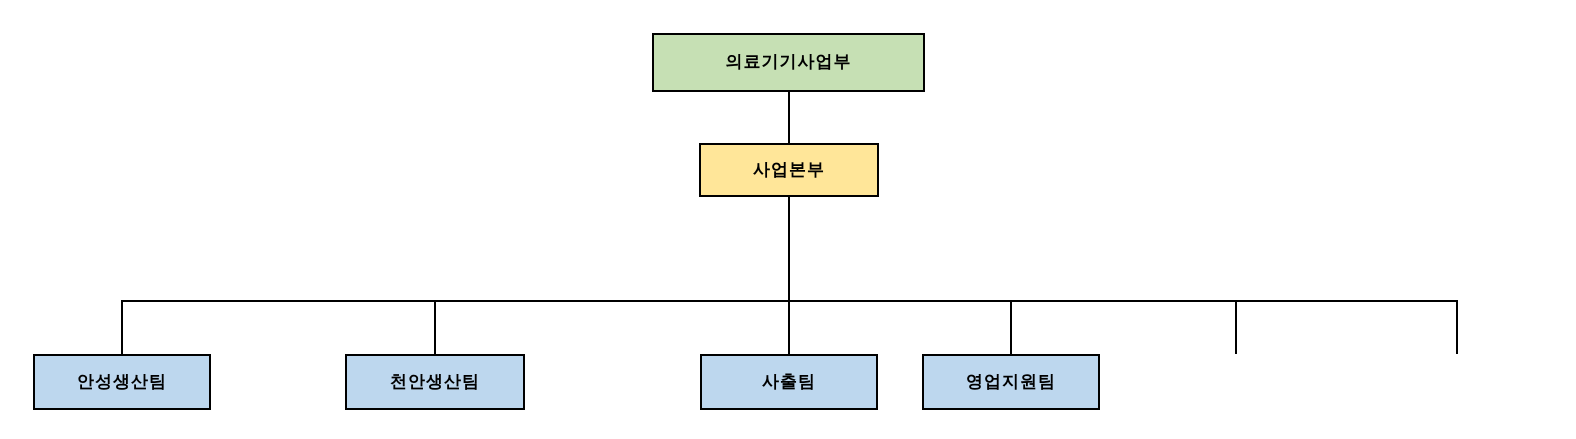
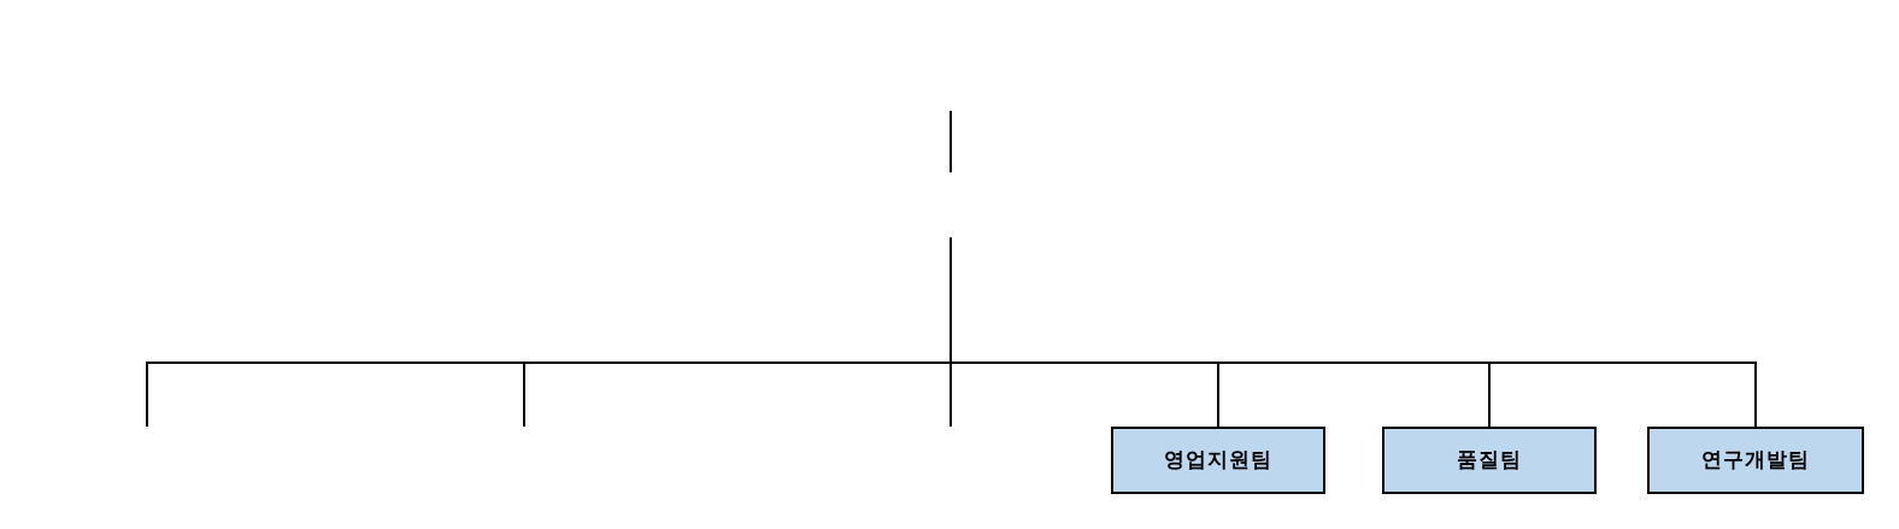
- 의료기기사업부
- 사업본부
- 안성생산팀
- 천안생산팀
- 사출팀
  영업지원팀
+ 품질팀
+ 연구개발팀
